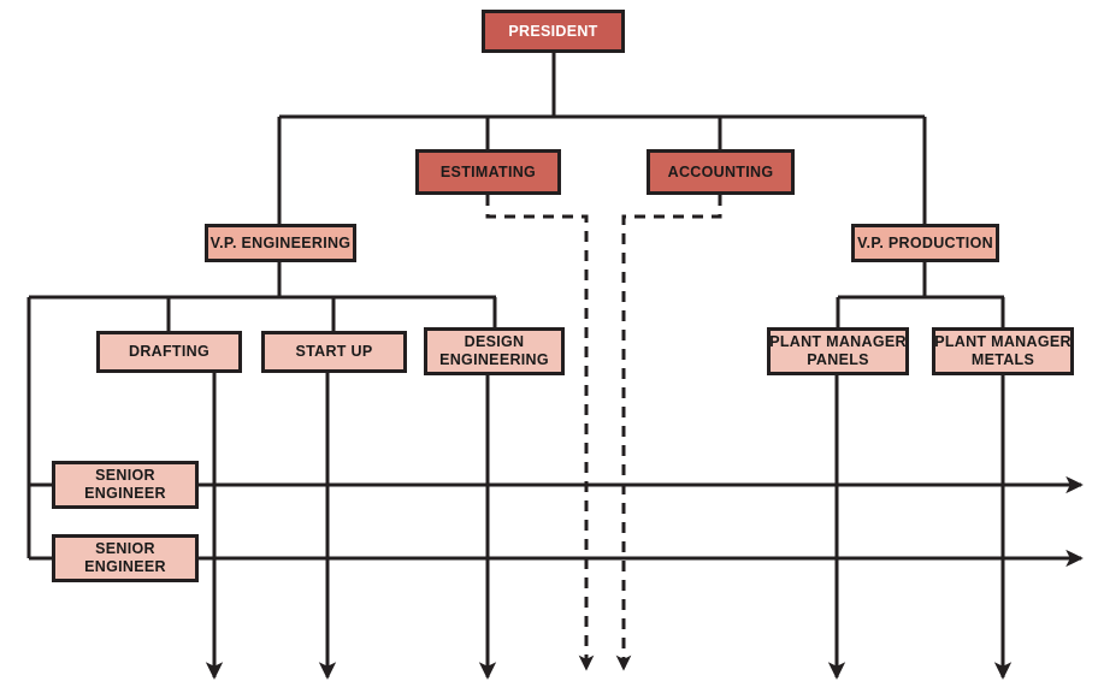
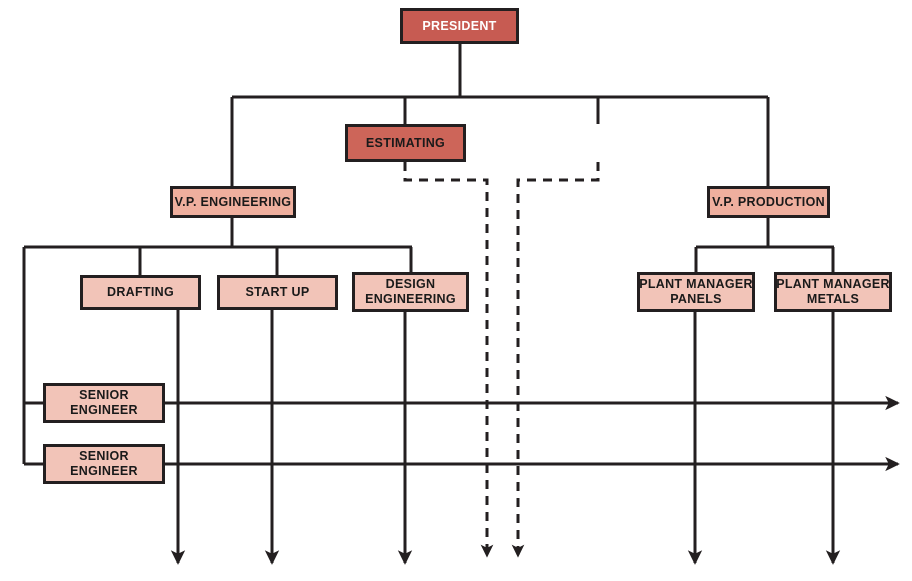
  PRESIDENT
  ESTIMATING
- ACCOUNTING
  V.P. ENGINEERING
  V.P. PRODUCTION
  DRAFTING
  START UP
  DESIGN
  ENGINEERING
  PLANT MANAGER
  PANELS
  PLANT MANAGER
  METALS
  SENIOR
  ENGINEER
  SENIOR
  ENGINEER
